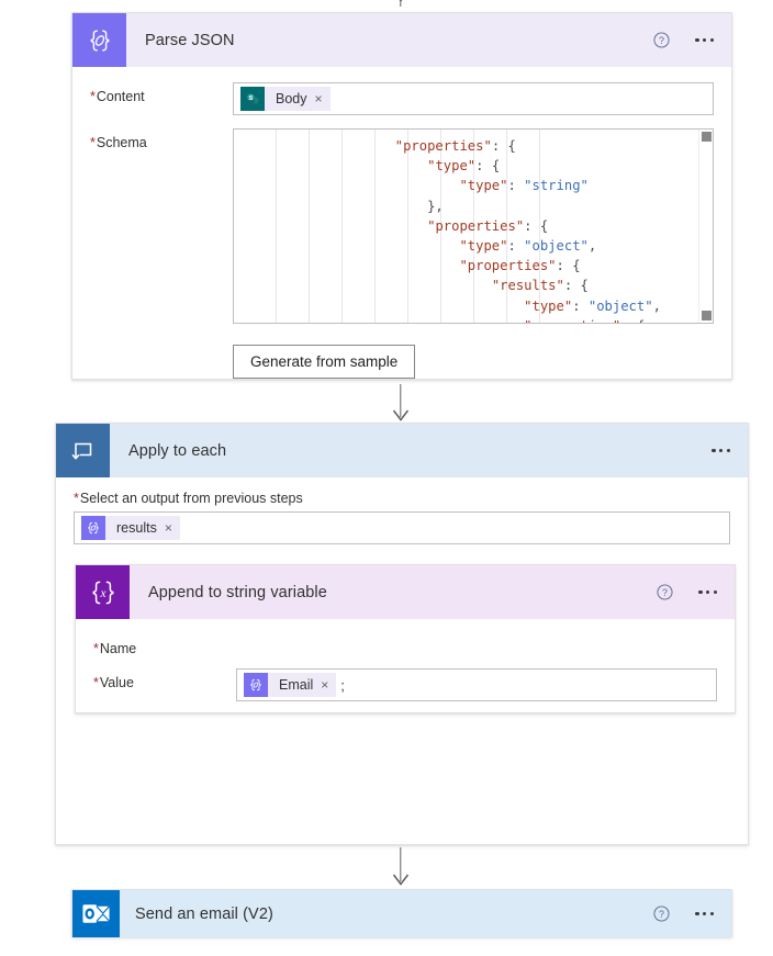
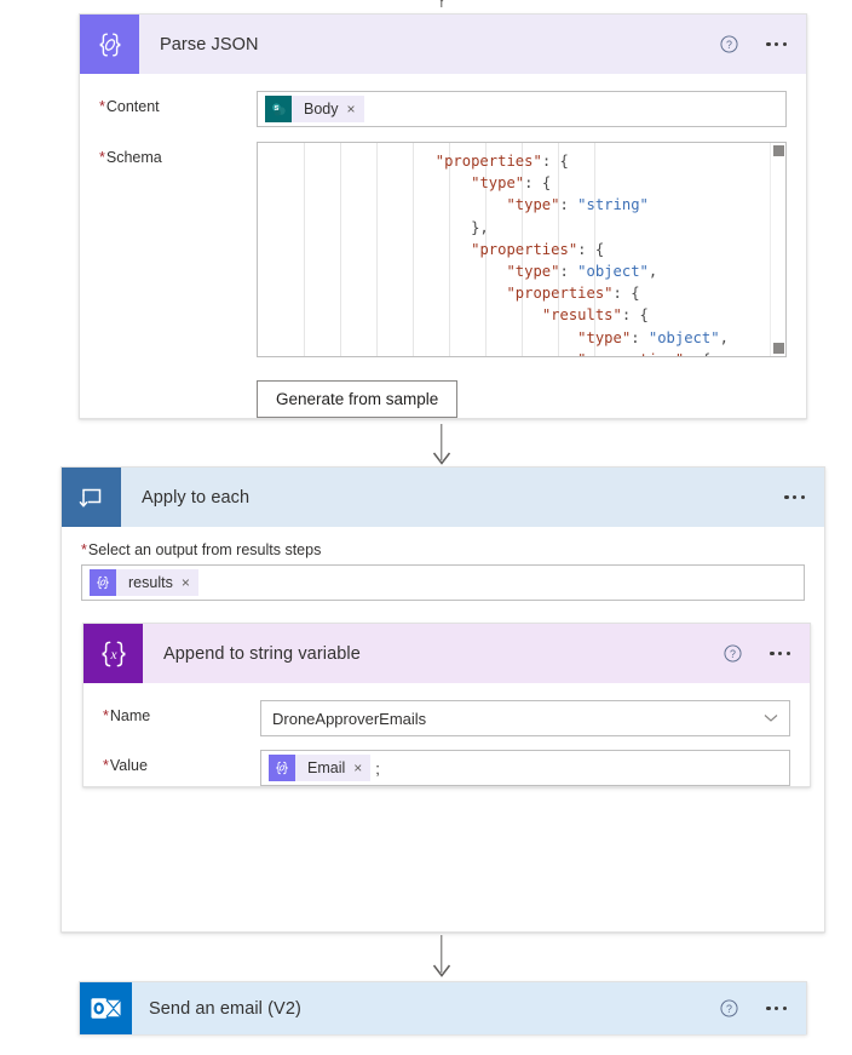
  Parse JSON
  ?
  *Content
  Body
  ×
  *Schema
  "properties": { "type": { "type": "string" }, "properties": { "type": "object", "properties": { "results": { "type": "object",
  Generate from sample
  Apply to each
- *Select an output from previous steps
+ *Select an output from results steps
  results
  ×
  x
  Append to string variable
  ?
  *Name
+ DroneApproverEmails
  *Value
  Email
  ×
  ;
  Send an email (V2)
  ?
